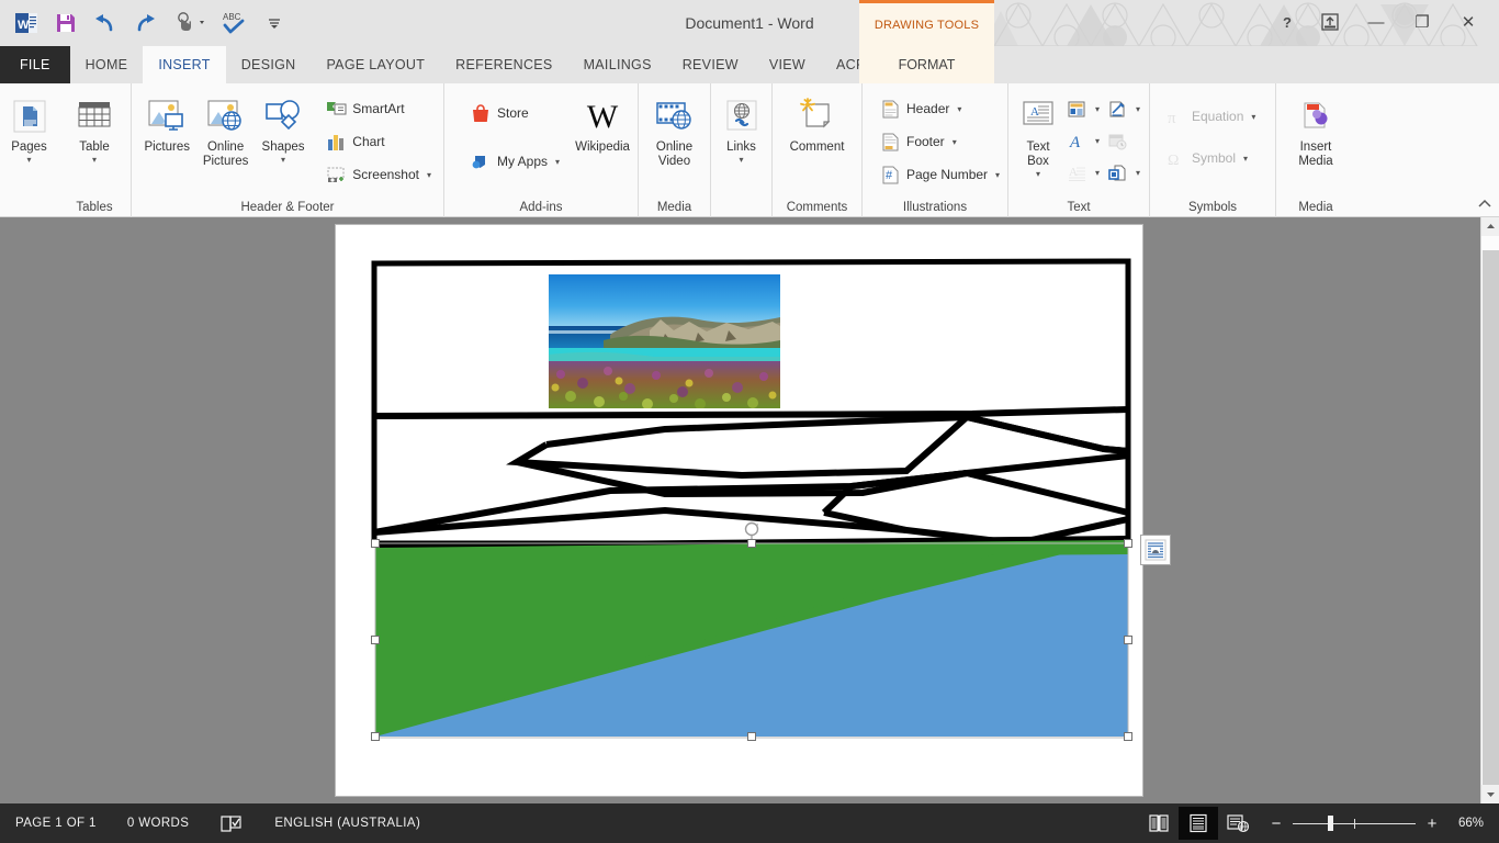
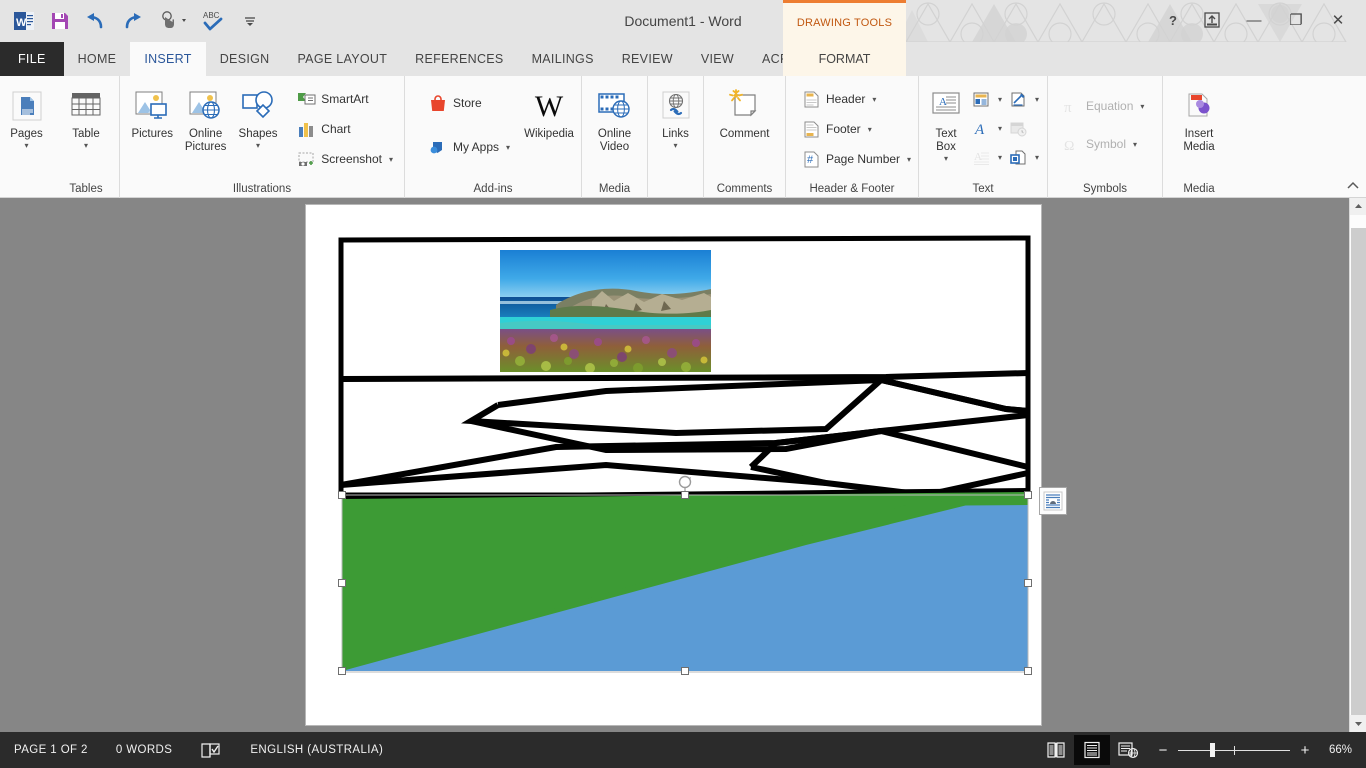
  Document1 - Word
  W
  ABC
  ?
  —
  ❐
  ✕
  FILE
  HOME
  INSERT
  DESIGN
  PAGE LAYOUT
  REFERENCES
  MAILINGS
  REVIEW
  VIEW
  DRAWING TOOLS
  FORMAT
  Pages
  ▾
  Table
  ▾
  Tables
  Pictures
  Online Pictures
  Shapes
  ▾
  SmartArt
  Chart
  Screenshot
  ▾
- Header & Footer
+ Illustrations
  Store
  My Apps
  ▾
  W
  Wikipedia
  Add-ins
  Online Video
  Media
  Links
  ▾
  Comment
  Comments
  Header
  ▾
  Footer
  ▾
  #
  Page Number
  ▾
- Illustrations
+ Header & Footer
  A
  Text Box
  ▾
  ▾
  ▾
  A
  ▾
  ▾
  ▾
  Text
  Equation
  ▾
  Symbol
  ▾
  Symbols
  Insert Media
  Media
- PAGE 1 OF 1
+ PAGE 1 OF 2
  0 WORDS
  ENGLISH (AUSTRALIA)
  −
  +
  66%
